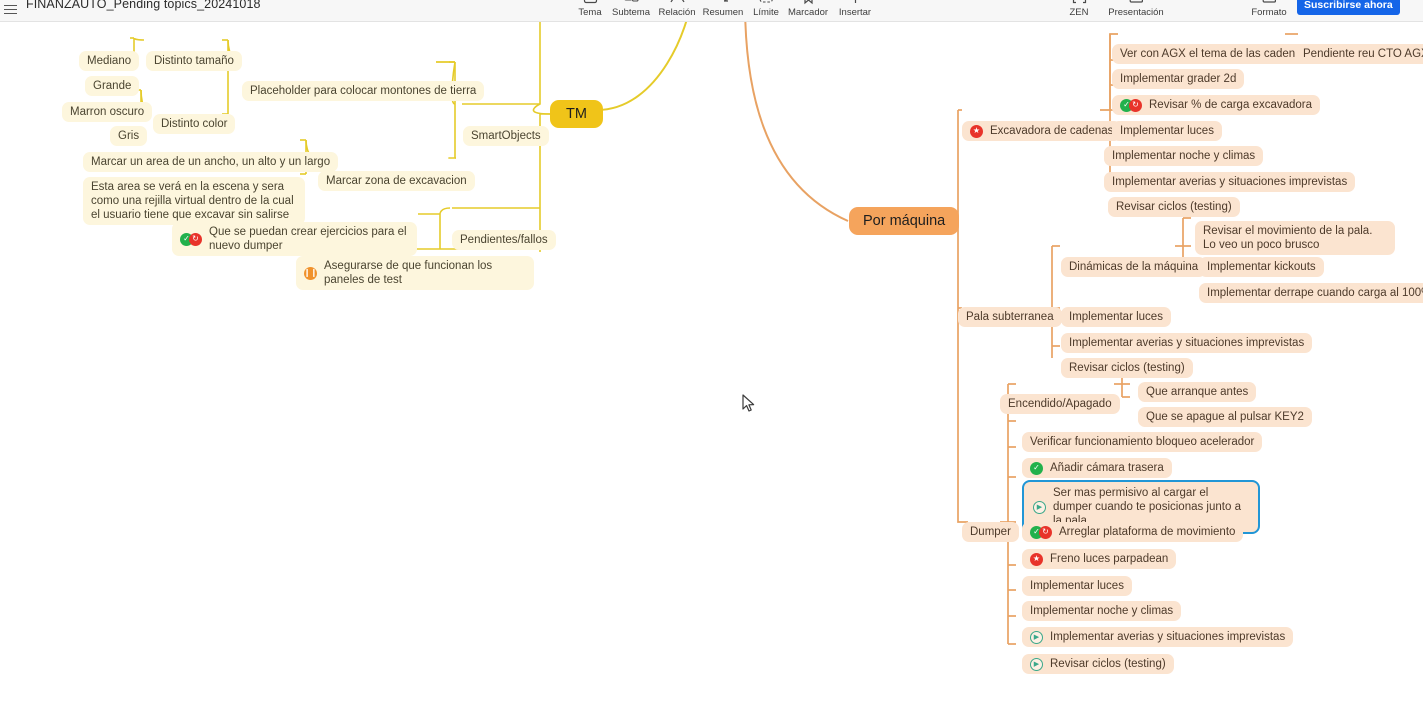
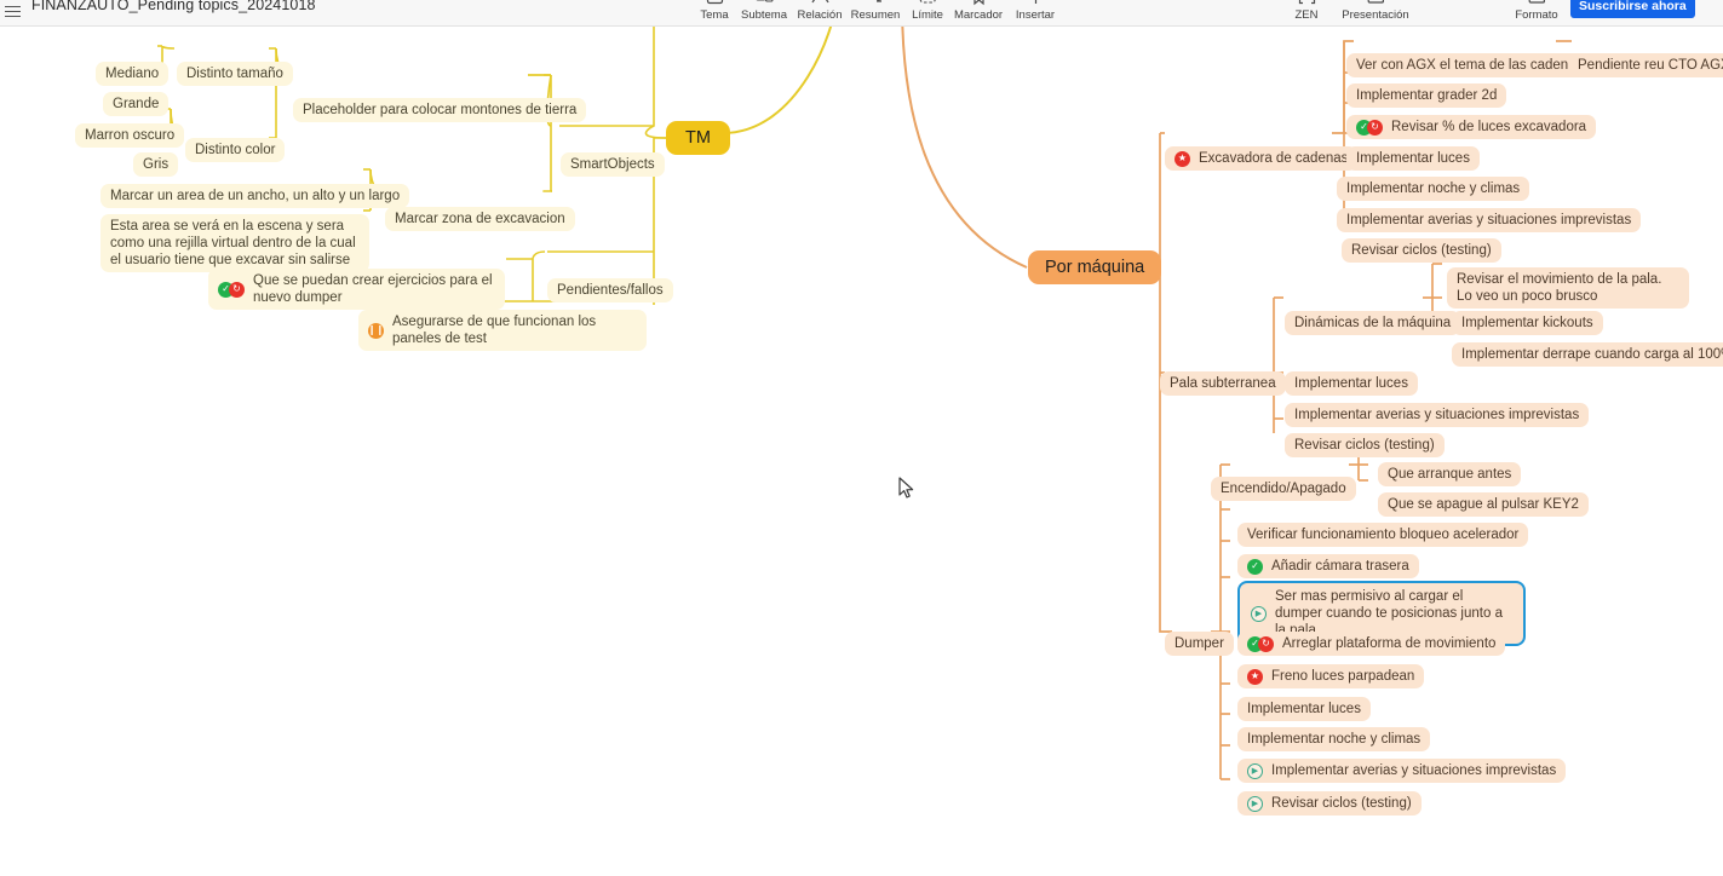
  FINANZAUTO_Pending topics_20241018
  Tema
  Subtema
  Relación
  Resumen
  Límite
  Marcador
  Insertar
  ZEN
  Presentación
  Formato
  Suscribirse ahora
  TM
  Por máquina
  Mediano
  Grande
  Distinto tamaño
  Marron oscuro
  Gris
  Distinto color
  Placeholder para colocar montones de tierra
  Marcar un area de un ancho, un alto y un largo
  Esta area se verá en la escena y sera como una rejilla virtual dentro de la cual el usuario tiene que excavar sin salirse
  Marcar zona de excavacion
  SmartObjects
  ✓
  ↻
  Que se puedan crear ejercicios para el nuevo dumper
  ❙❙
  Asegurarse de que funcionan los paneles de test
  Pendientes/fallos
  ★
  Excavadora de cadenas
  Ver con AGX el tema de las caden
  Pendiente reu CTO AG
  Implementar grader 2d
  ✓
  ↻
- Revisar % de carga excavadora
+ Revisar % de luces excavadora
  Implementar luces
  Implementar noche y climas
  Implementar averias y situaciones imprevistas
  Revisar ciclos (testing)
  Pala subterranea
  Dinámicas de la máquina
  Revisar el movimiento de la pala. Lo veo un poco brusco
  Implementar kickouts
  Implementar derrape cuando carga al 100
  Implementar luces
  Implementar averias y situaciones imprevistas
  Revisar ciclos (testing)
  Dumper
  Encendido/Apagado
  Que arranque antes
  Que se apague al pulsar KEY2
  Verificar funcionamiento bloqueo acelerador
  ✓
  Añadir cámara trasera
  Ser mas permisivo al cargar el dumper cuando te posicionas junto a la pala
  ✓
  ↻
  Arreglar plataforma de movimiento
  ★
  Freno luces parpadean
  Implementar luces
  Implementar noche y climas
  Implementar averias y situaciones imprevistas
  Revisar ciclos (testing)
